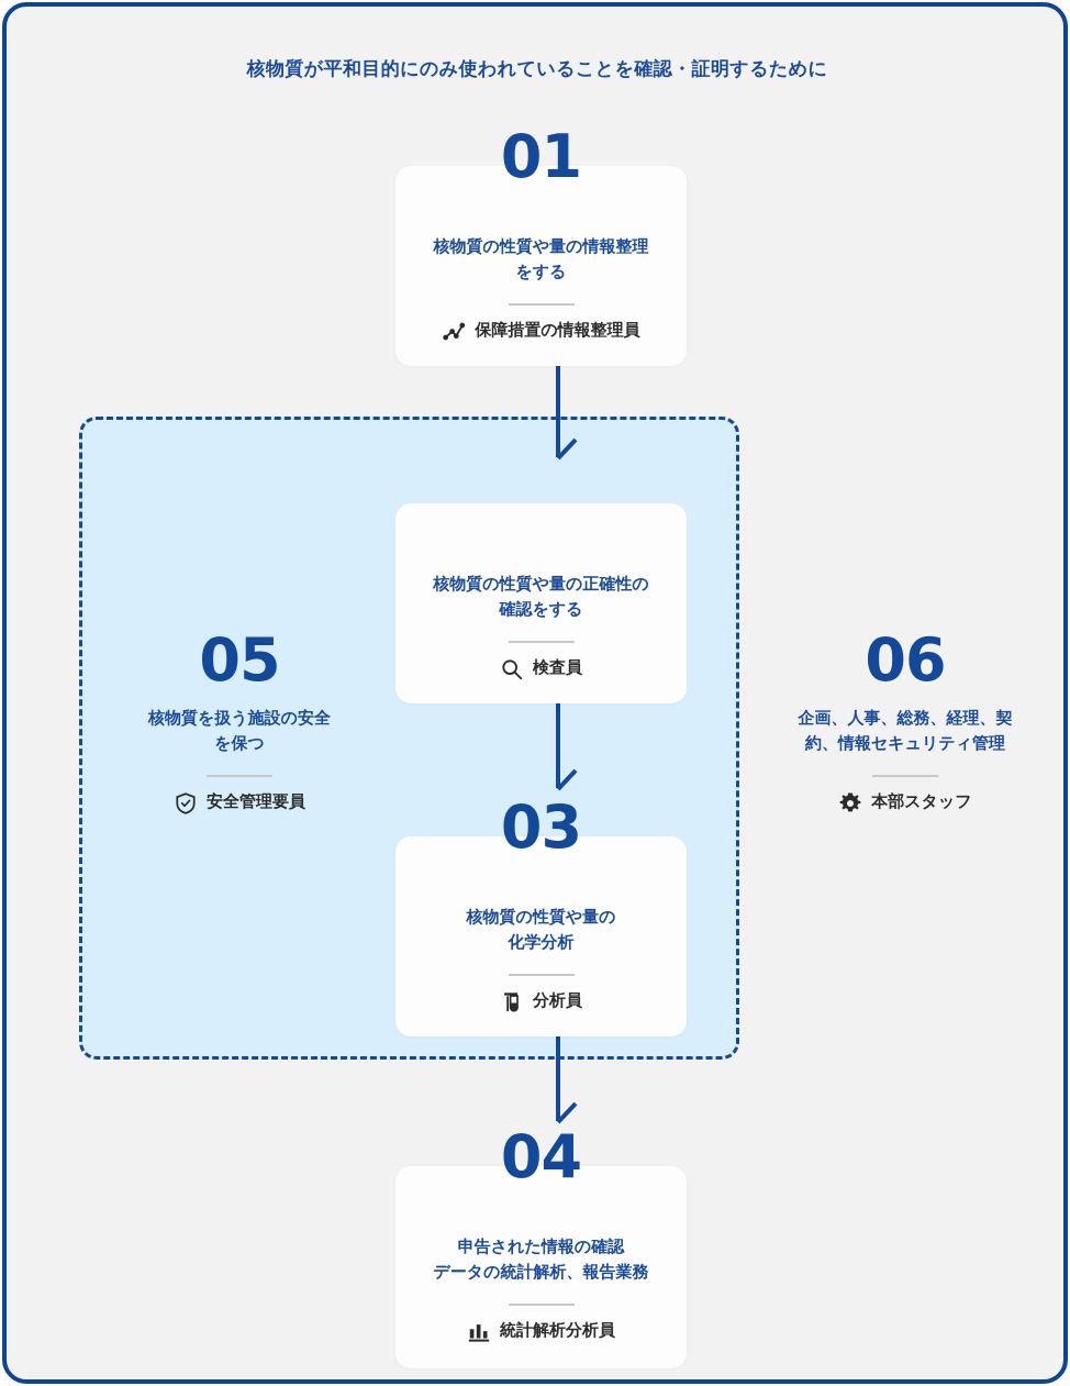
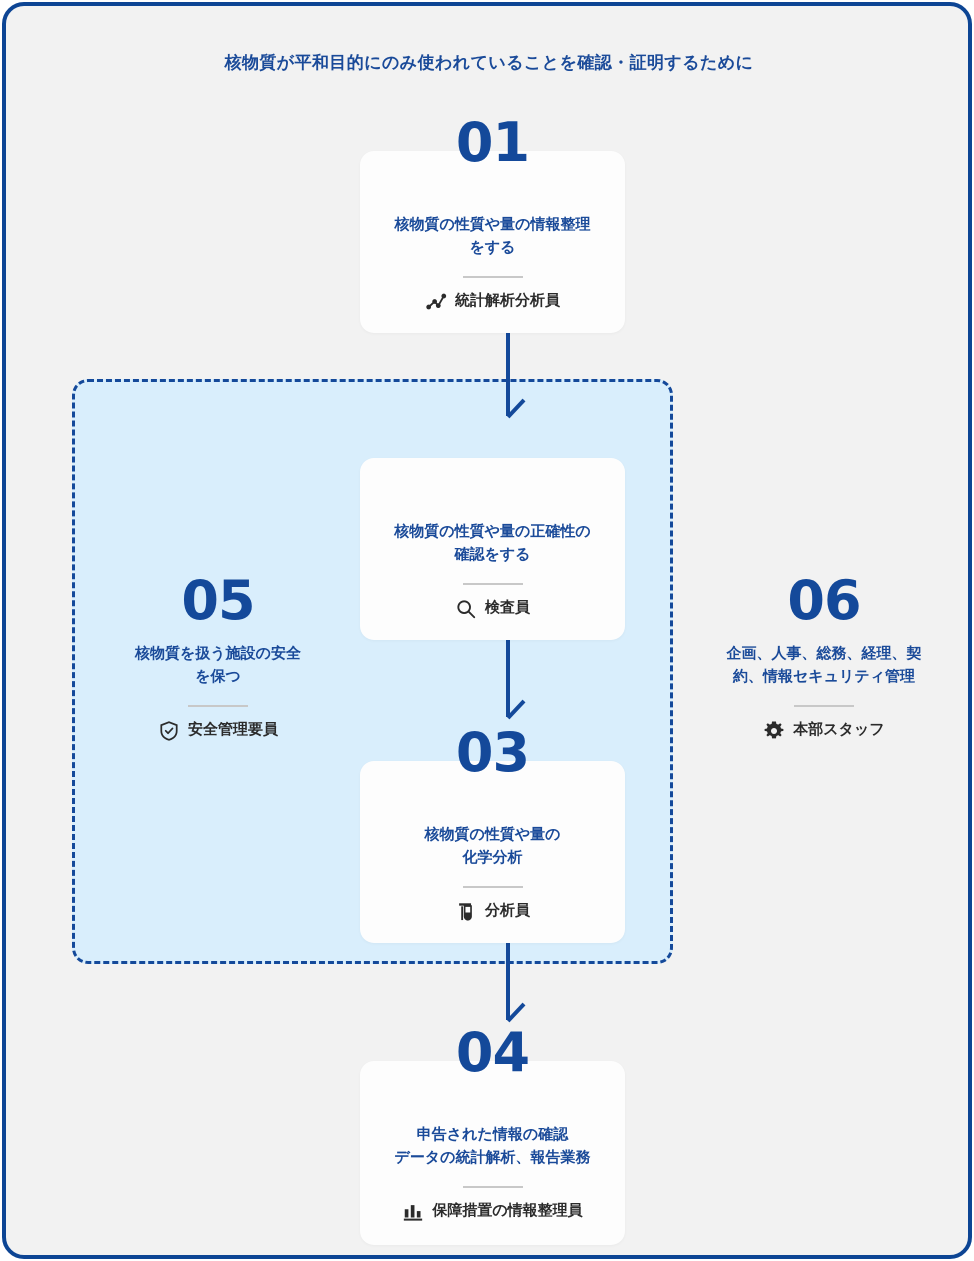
  核物質が平和目的にのみ使われていることを確認・証明するために
  01
  核物質の性質や量の情報整理
  をする
- 保障措置の情報整理員
+ 統計解析分析員
  核物質の性質や量の正確性の
  確認をする
  検査員
  03
  核物質の性質や量の
  化学分析
  分析員
  04
  申告された情報の確認
  データの統計解析、報告業務
- 統計解析分析員
+ 保障措置の情報整理員
  05
  核物質を扱う施設の安全
  を保つ
  安全管理要員
  06
  企画、人事、総務、経理、契
  約、情報セキュリティ管理
  本部スタッフ
